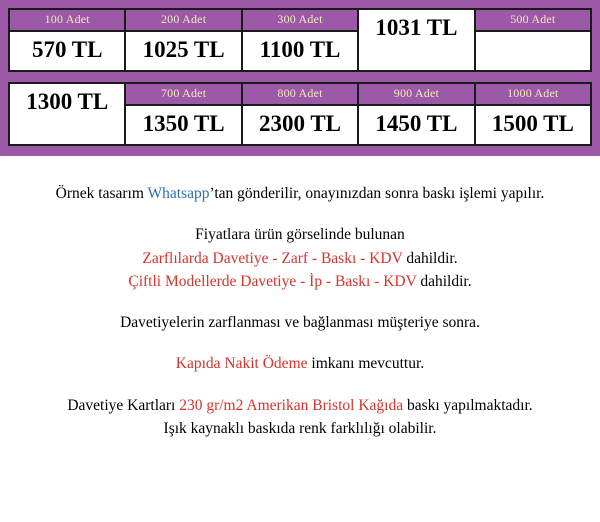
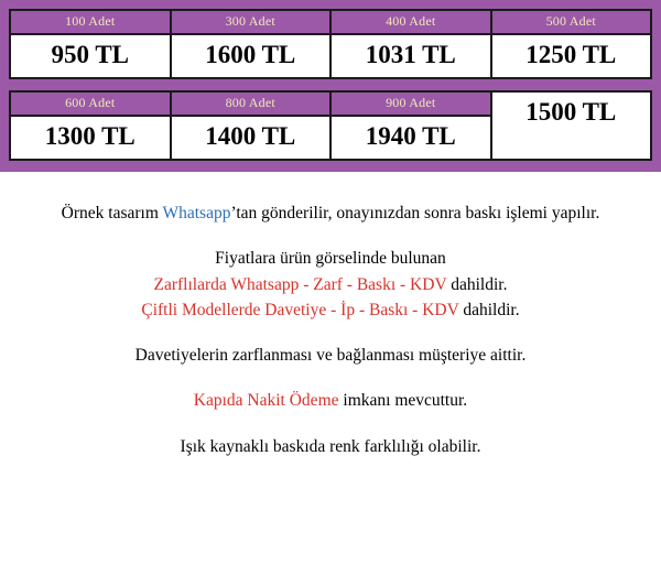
  100 Adet
- 570 TL
+ 950 TL
- 200 Adet
- 1025 TL
  300 Adet
- 1100 TL
+ 1600 TL
+ 400 Adet
  1031 TL
  500 Adet
+ 1250 TL
+ 600 Adet
  1300 TL
- 700 Adet
- 1350 TL
  800 Adet
- 2300 TL
+ 1400 TL
  900 Adet
- 1450 TL
+ 1940 TL
- 1000 Adet
  1500 TL
  Örnek tasarım Whatsapp’tan gönderilir, onayınızdan sonra baskı işlemi yapılır.
  Fiyatlara ürün görselinde bulunan
- Zarflılarda Davetiye - Zarf - Baskı - KDV dahildir.
+ Zarflılarda Whatsapp - Zarf - Baskı - KDV dahildir.
  Çiftli Modellerde Davetiye - İp - Baskı - KDV dahildir.
- Davetiyelerin zarflanması ve bağlanması müşteriye sonra.
+ Davetiyelerin zarflanması ve bağlanması müşteriye aittir.
  Kapıda Nakit Ödeme imkanı mevcuttur.
- Davetiye Kartları 230 gr/m2 Amerikan Bristol Kağıda baskı yapılmaktadır.
  Işık kaynaklı baskıda renk farklılığı olabilir.
